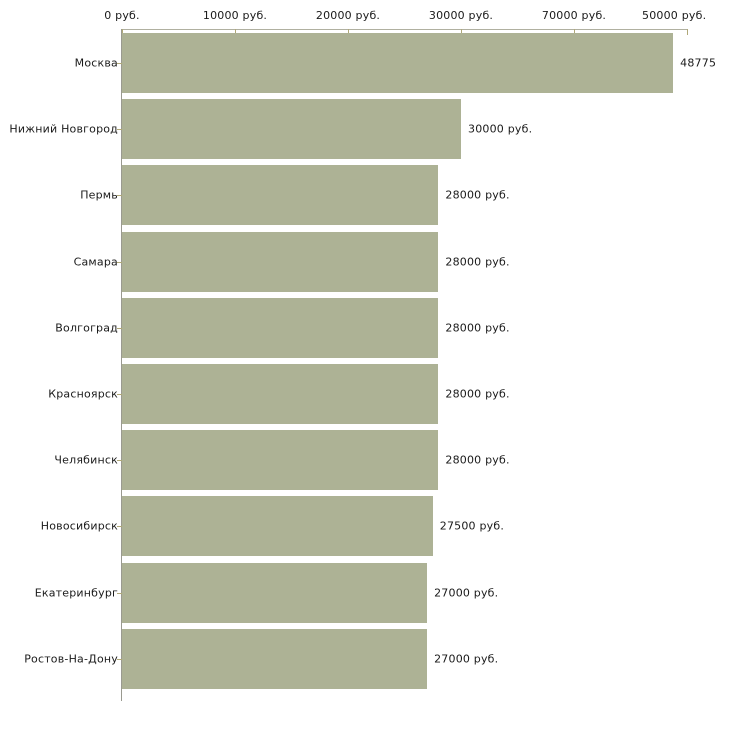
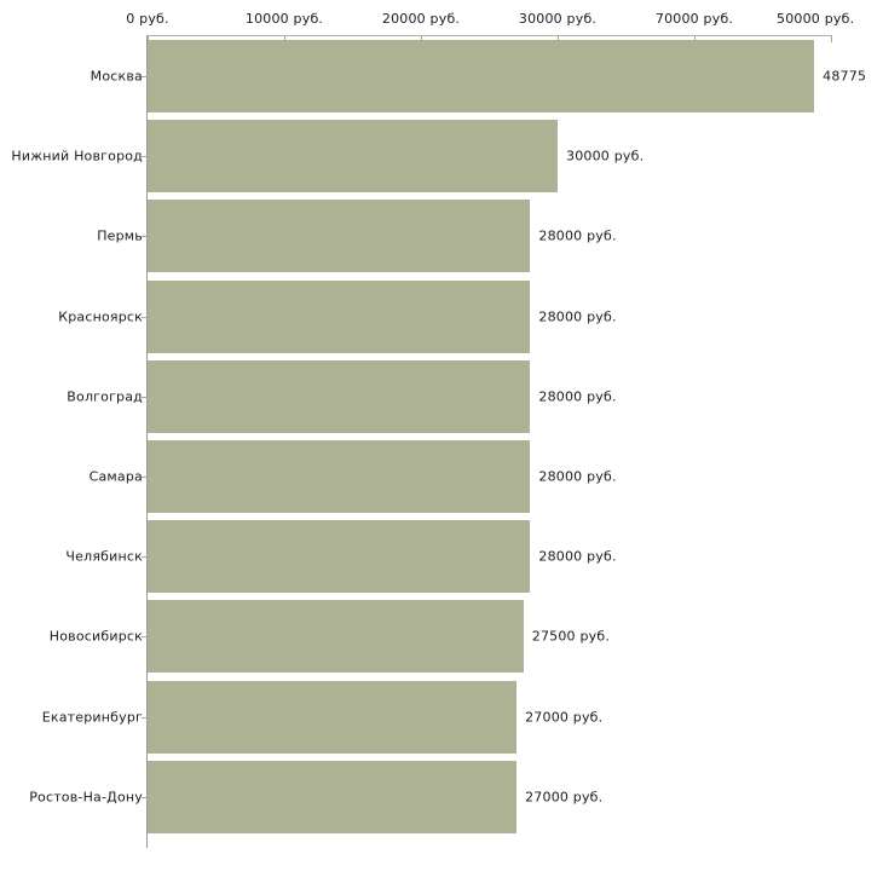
  0 руб.
  10000 руб.
  20000 руб.
  30000 руб.
  70000 руб.
  50000 руб.
  Москва
  Нижний Новгород
  Пермь
- Самара
+ Красноярск
  Волгоград
- Красноярск
+ Самара
  Челябинск
  Новосибирск
  Екатеринбург
  Ростов-На-Дону
  48775
  30000 руб.
  28000 руб.
  28000 руб.
  28000 руб.
  28000 руб.
  28000 руб.
  27500 руб.
  27000 руб.
  27000 руб.
